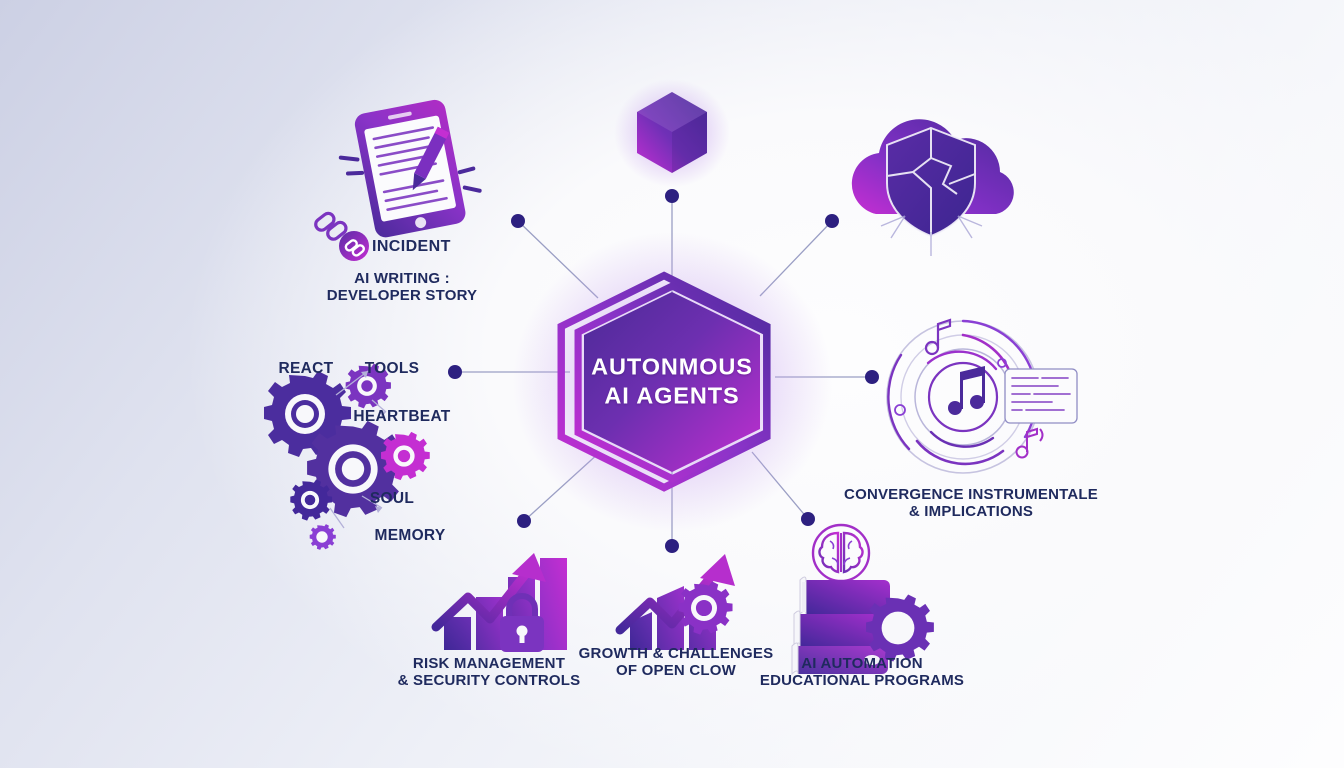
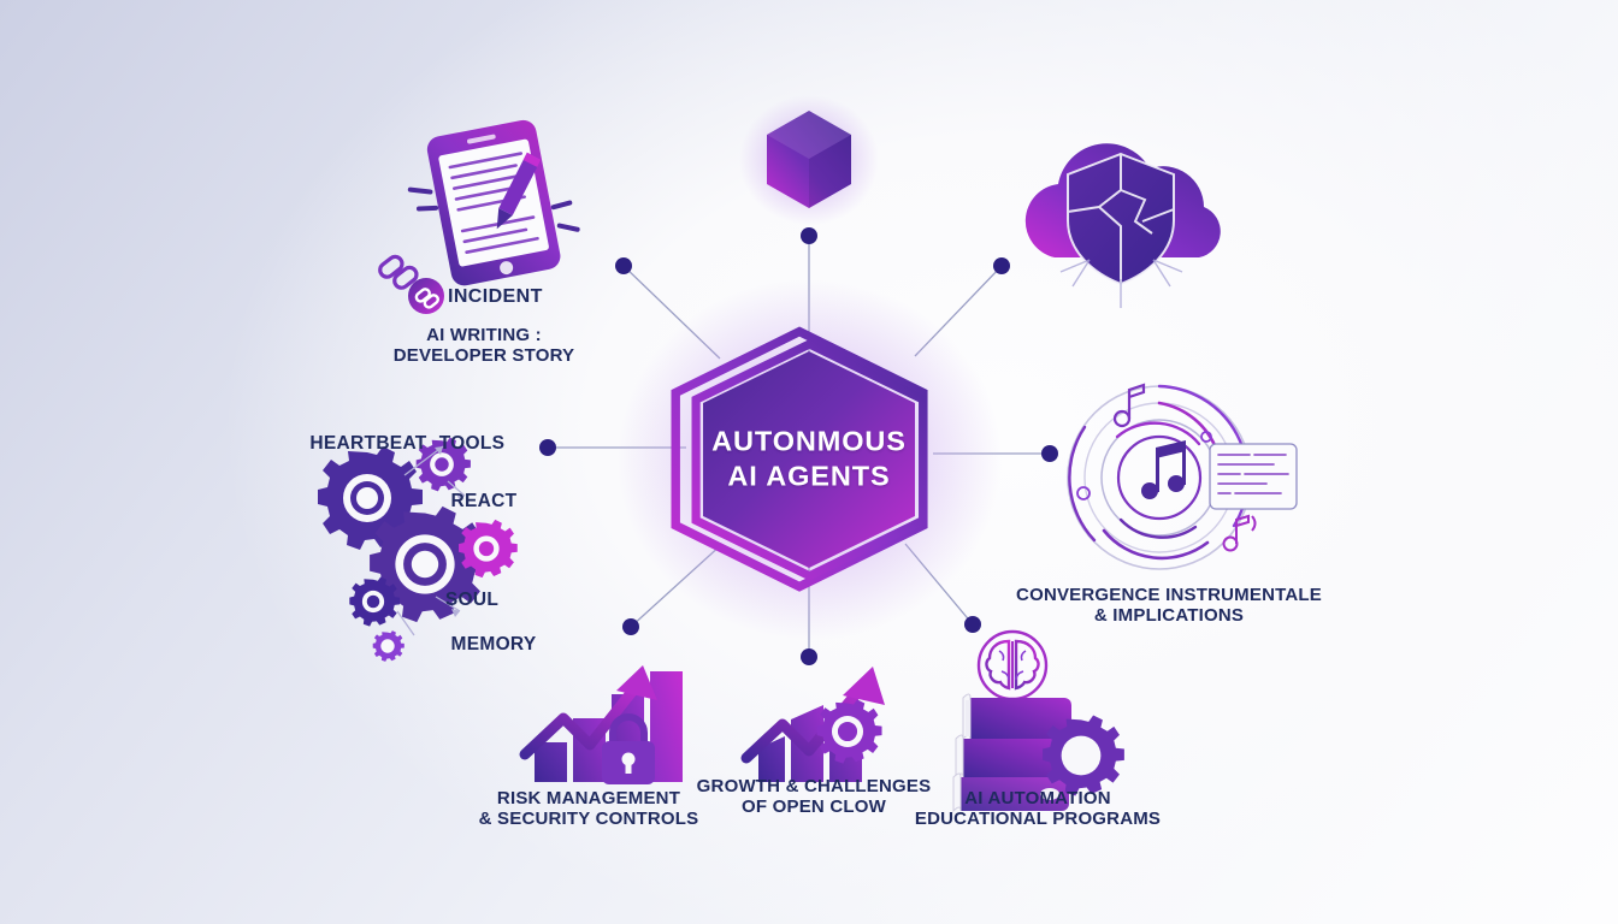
  AUTONMOUS
  AI AGENTS
  INCIDENT
  AI WRITING :
  DEVELOPER STORY
  CONVERGENCE INSTRUMENTALE
  & IMPLICATIONS
  RISK MANAGEMENT
  & SECURITY CONTROLS
  GROWTH & CHALLENGES
  OF OPEN CLOW
  AI AUTOMATION
  EDUCATIONAL PROGRAMS
- REACT
+ HEARTBEAT
  TOOLS
- HEARTBEAT
+ REACT
  SOUL
  MEMORY
